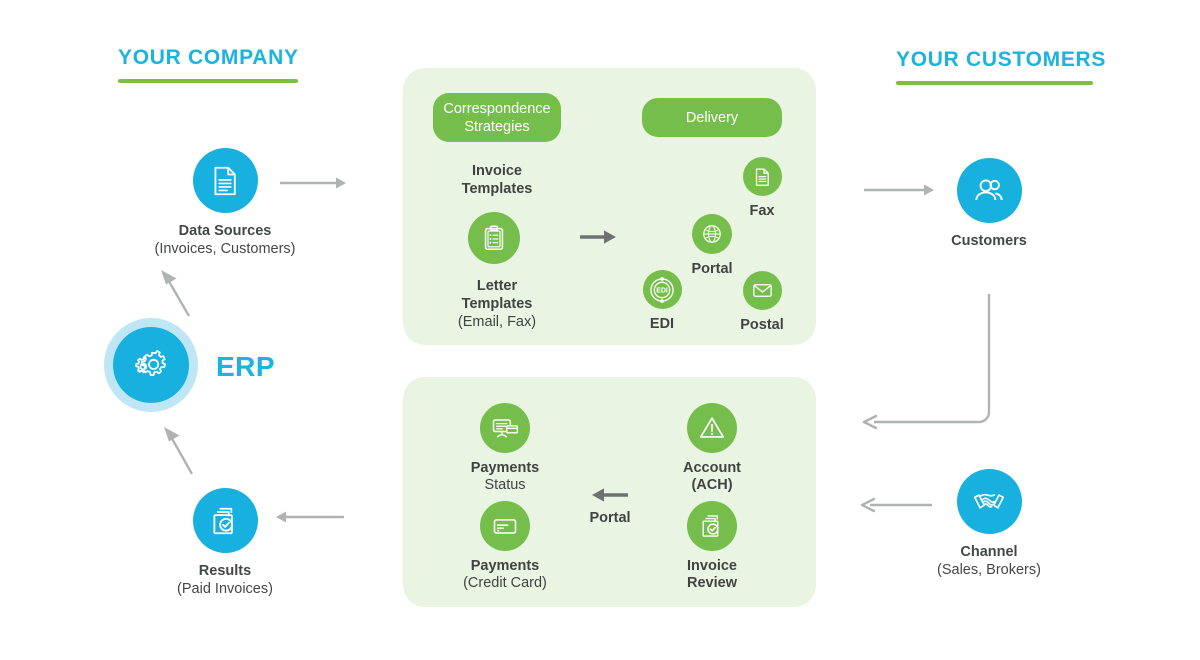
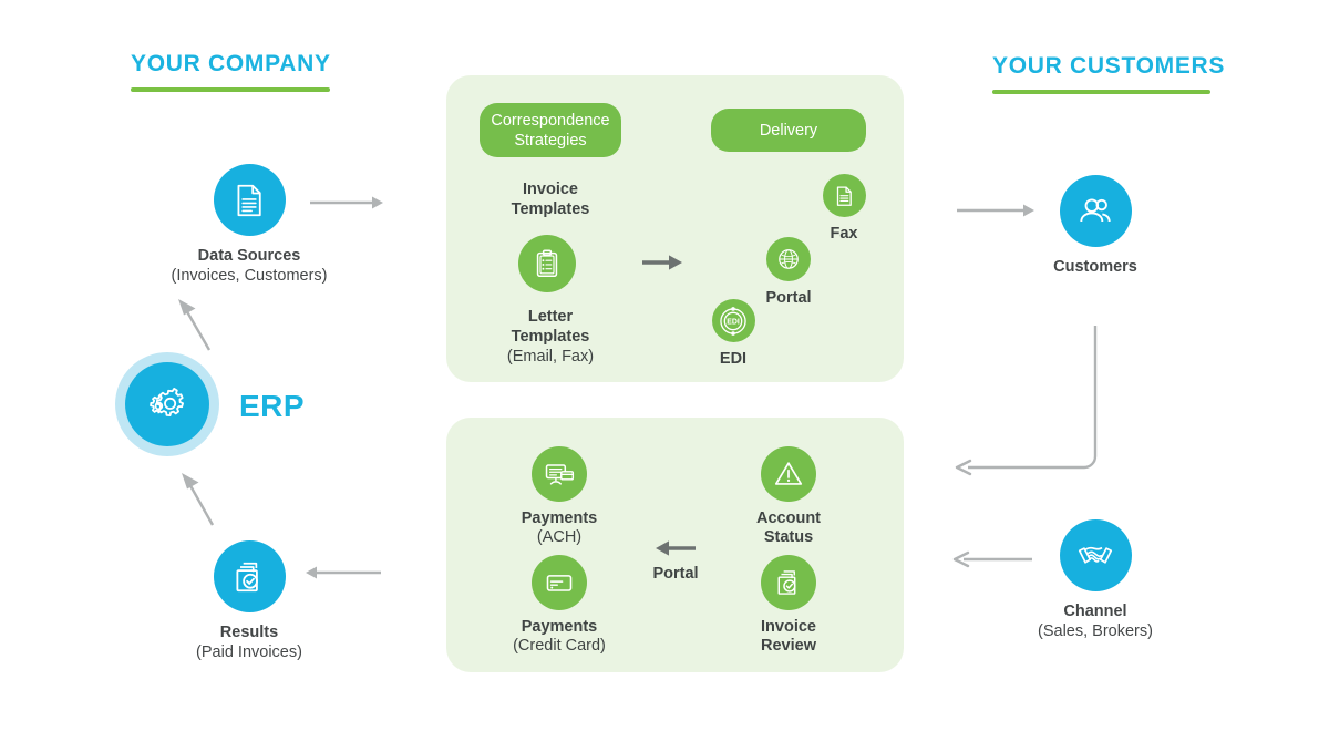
  YOUR COMPANY
  YOUR CUSTOMERS
  Data Sources
  (Invoices, Customers)
  ERP
  Results
  (Paid Invoices)
  Correspondence
  Strategies
  Delivery
  Invoice
  Templates
  Letter
  Templates
  (Email, Fax)
  Fax
  Portal
  EDI
- Postal
  Payments
- Status
+ (ACH)
  Payments
  (Credit Card)
  Portal
  Account
- (ACH)
+ Status
  Invoice
  Review
  Customers
  Channel
  (Sales, Brokers)
